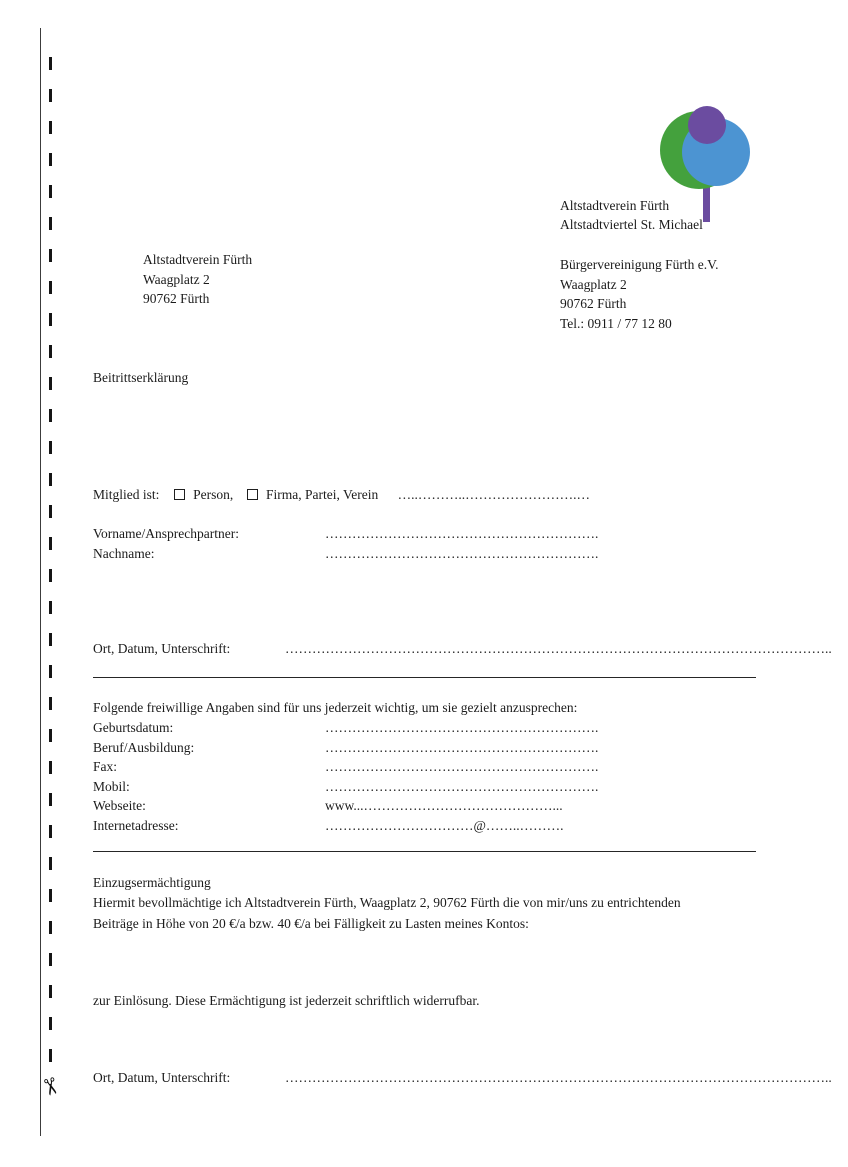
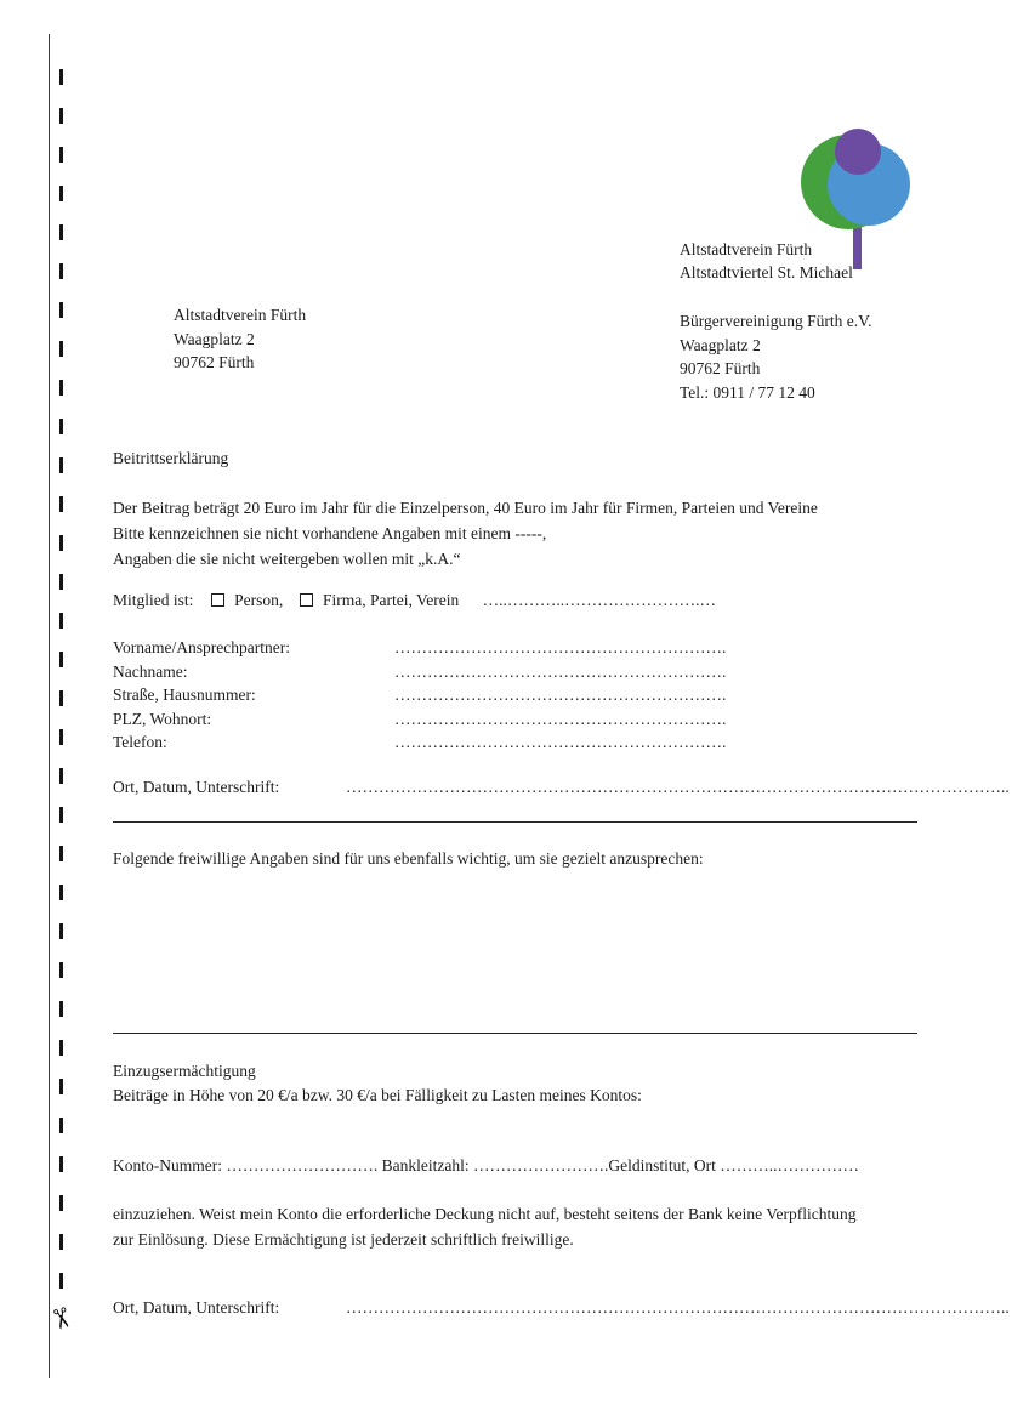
  Altstadtverein Fürth
  Altstadtviertel St. Michael
  Altstadtverein Fürth
  Waagplatz 2
  90762 Fürth
  Bürgervereinigung Fürth e.V.
  Waagplatz 2
  90762 Fürth
- Tel.: 0911 / 77 12 80
+ Tel.: 0911 / 77 12 40
  Beitrittserklärung
+ Der Beitrag beträgt 20 Euro im Jahr für die Einzelperson, 40 Euro im Jahr für Firmen, Parteien und Vereine
+ Bitte kennzeichnen sie nicht vorhandene Angaben mit einem -----,
+ Angaben die sie nicht weitergeben wollen mit „k.A.“
  Mitglied ist: Person, Firma, Partei, Verein …..………..…………………….…
  Vorname/Ansprechpartner: …………………………………………………….
  Nachname: …………………………………………………….
+ Straße, Hausnummer: …………………………………………………….
+ PLZ, Wohnort: …………………………………………………….
+ Telefon: …………………………………………………….
  Ort, Datum, Unterschrift: …………………………………………………………………………………………………………..
- Folgende freiwillige Angaben sind für uns jederzeit wichtig, um sie gezielt anzusprechen:
+ Folgende freiwillige Angaben sind für uns ebenfalls wichtig, um sie gezielt anzusprechen:
- Geburtsdatum: …………………………………………………….
- Beruf/Ausbildung: …………………………………………………….
- Fax: …………………………………………………….
- Mobil: …………………………………………………….
- Webseite: www...……………………………………...
- Internetadresse: ……………………………@……..……….
  Einzugsermächtigung
- Hiermit bevollmächtige ich Altstadtverein Fürth, Waagplatz 2, 90762 Fürth die von mir/uns zu entrichtenden
- Beiträge in Höhe von 20 €/a bzw. 40 €/a bei Fälligkeit zu Lasten meines Kontos:
+ Beiträge in Höhe von 20 €/a bzw. 30 €/a bei Fälligkeit zu Lasten meines Kontos:
+ Konto-Nummer: ………………………. Bankleitzahl: …………………….Geldinstitut, Ort ………..……………
+ einzuziehen. Weist mein Konto die erforderliche Deckung nicht auf, besteht seitens der Bank keine Verpflichtung
- zur Einlösung. Diese Ermächtigung ist jederzeit schriftlich widerrufbar.
+ zur Einlösung. Diese Ermächtigung ist jederzeit schriftlich freiwillige.
  Ort, Datum, Unterschrift: …………………………………………………………………………………………………………..
